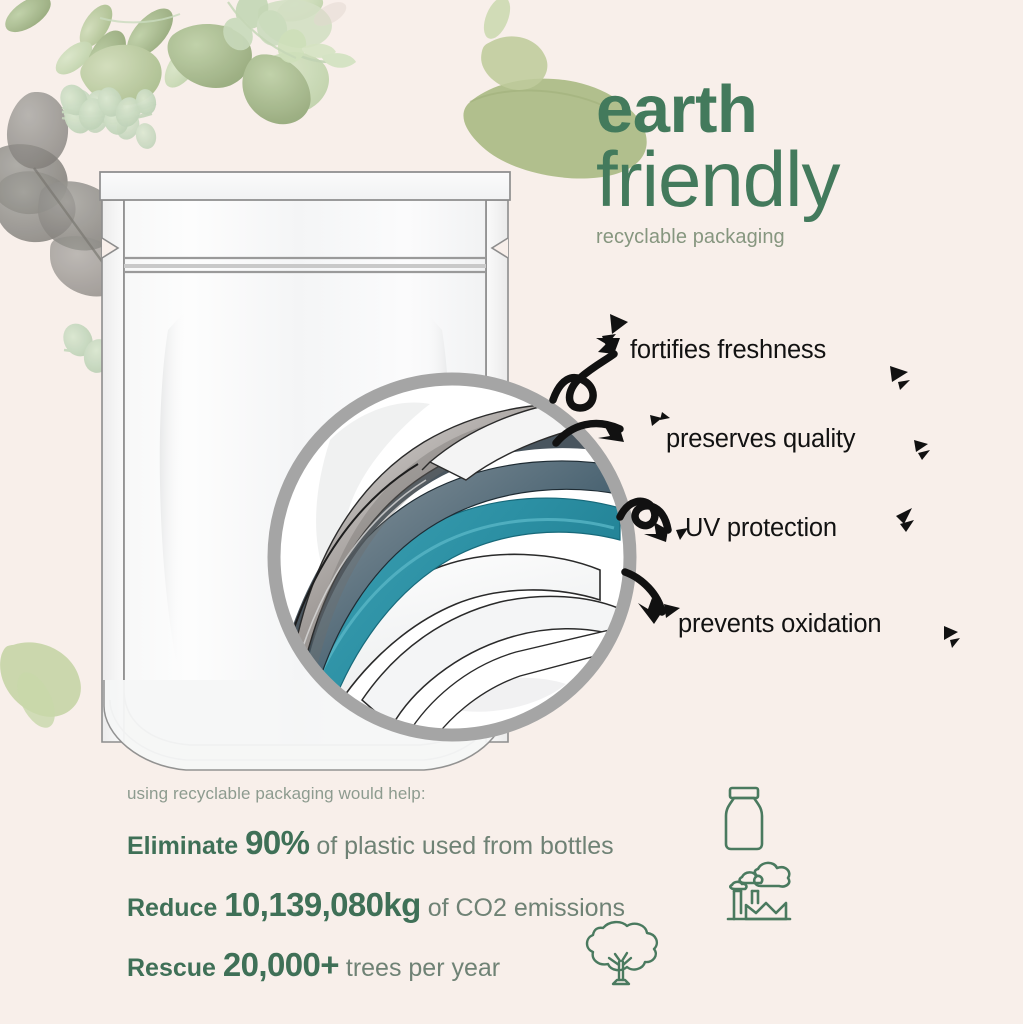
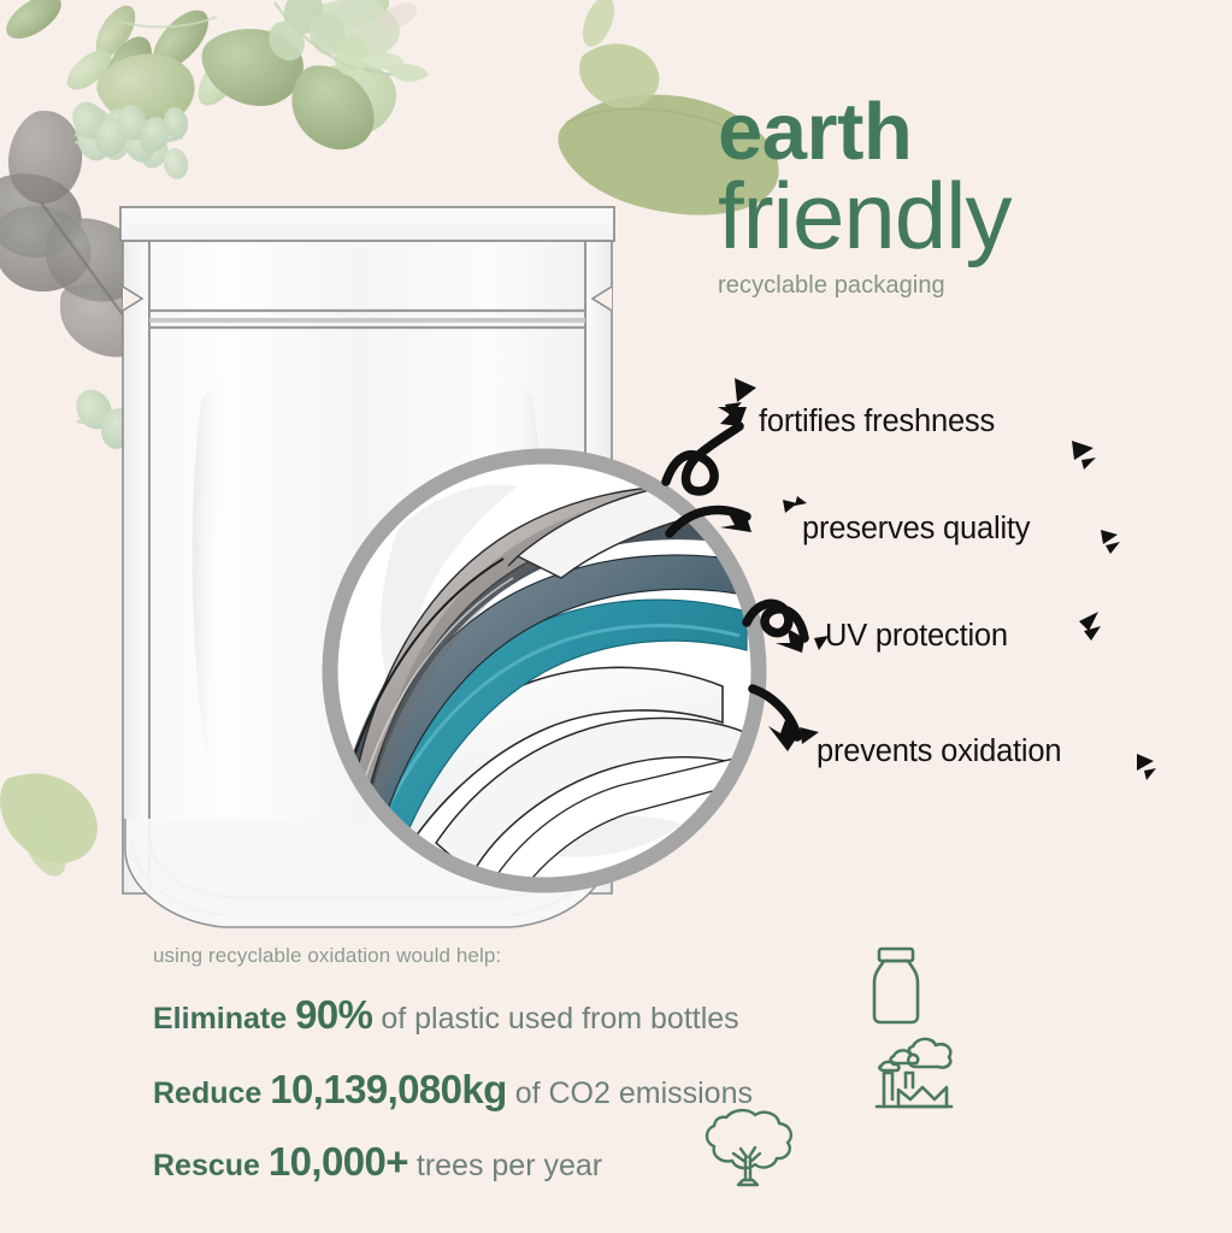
  earth
  friendly
  recyclable packaging
  fortifies freshness
  preserves quality
  UV protection
  prevents oxidation
- using recyclable packaging would help:
+ using recyclable oxidation would help:
  Eliminate 90% of plastic used from bottles
  Reduce 10,139,080kg of CO2 emissions
- Rescue 20,000+ trees per year
+ Rescue 10,000+ trees per year
